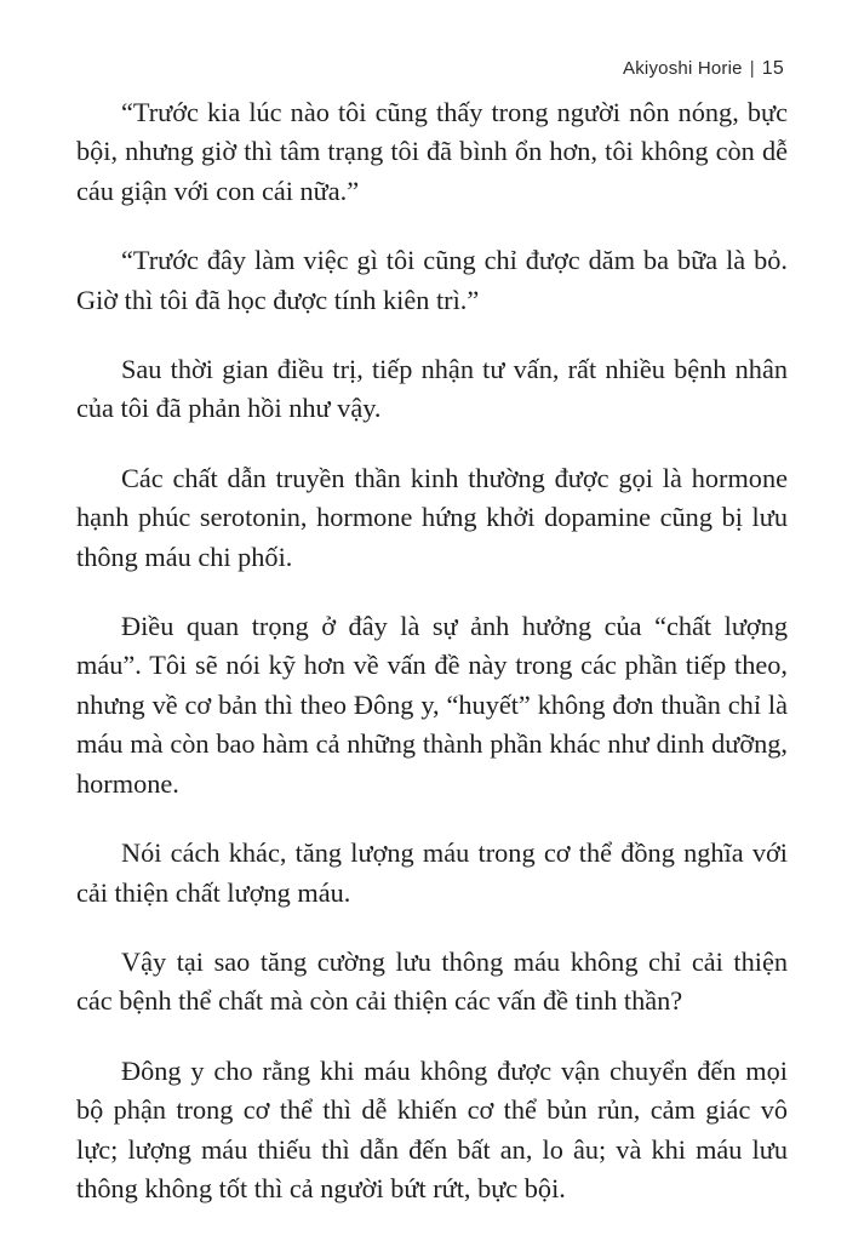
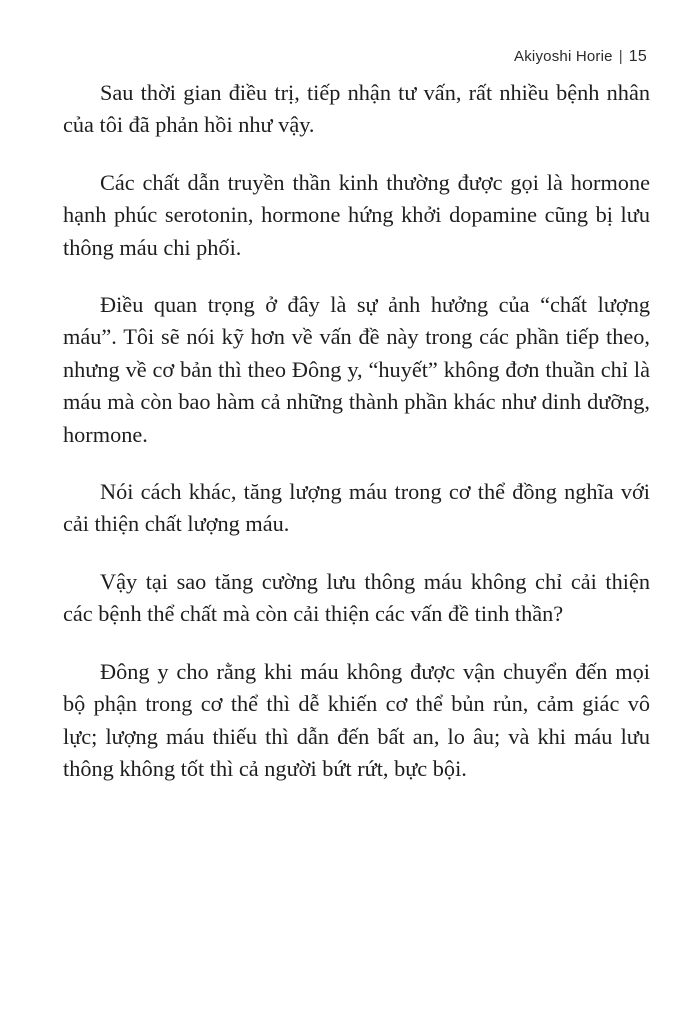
  Akiyoshi Horie | 15
- “Trước kia lúc nào tôi cũng thấy trong người nôn nóng, bực bội, nhưng giờ thì tâm trạng tôi đã bình ổn hơn, tôi không còn dễ cáu giận với con cái nữa.”
- “Trước đây làm việc gì tôi cũng chỉ được dăm ba bữa là bỏ. Giờ thì tôi đã học được tính kiên trì.”
  Sau thời gian điều trị, tiếp nhận tư vấn, rất nhiều bệnh nhân của tôi đã phản hồi như vậy.
  Các chất dẫn truyền thần kinh thường được gọi là hormone hạnh phúc serotonin, hormone hứng khởi dopamine cũng bị lưu thông máu chi phối.
  Điều quan trọng ở đây là sự ảnh hưởng của “chất lượng máu”. Tôi sẽ nói kỹ hơn về vấn đề này trong các phần tiếp theo, nhưng về cơ bản thì theo Đông y, “huyết” không đơn thuần chỉ là máu mà còn bao hàm cả những thành phần khác như dinh dưỡng, hormone.
  Nói cách khác, tăng lượng máu trong cơ thể đồng nghĩa với cải thiện chất lượng máu.
  Vậy tại sao tăng cường lưu thông máu không chỉ cải thiện các bệnh thể chất mà còn cải thiện các vấn đề tinh thần?
  Đông y cho rằng khi máu không được vận chuyển đến mọi bộ phận trong cơ thể thì dễ khiến cơ thể bủn rủn, cảm giác vô lực; lượng máu thiếu thì dẫn đến bất an, lo âu; và khi máu lưu thông không tốt thì cả người bứt rứt, bực bội.
